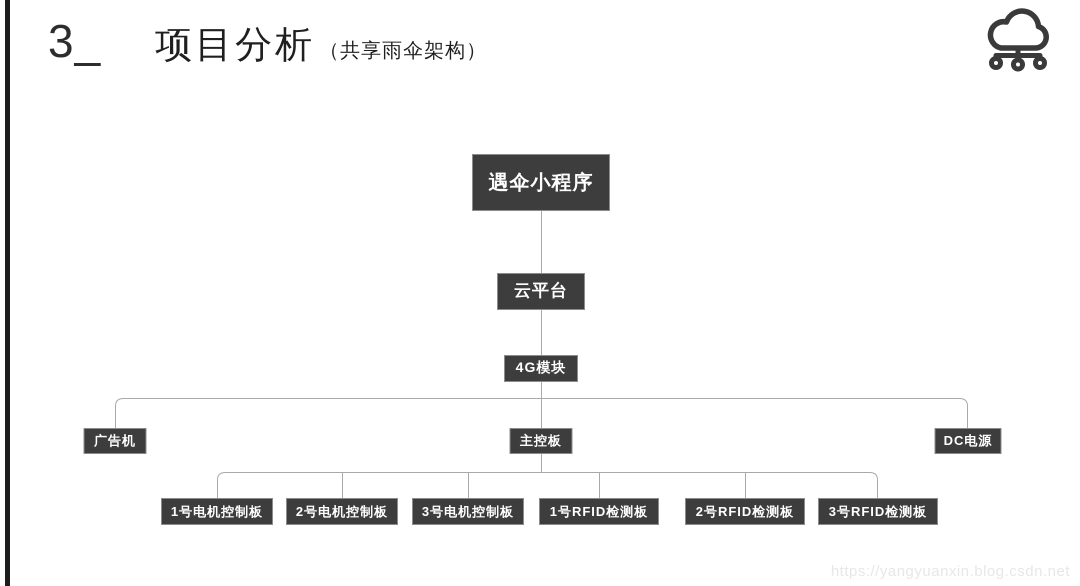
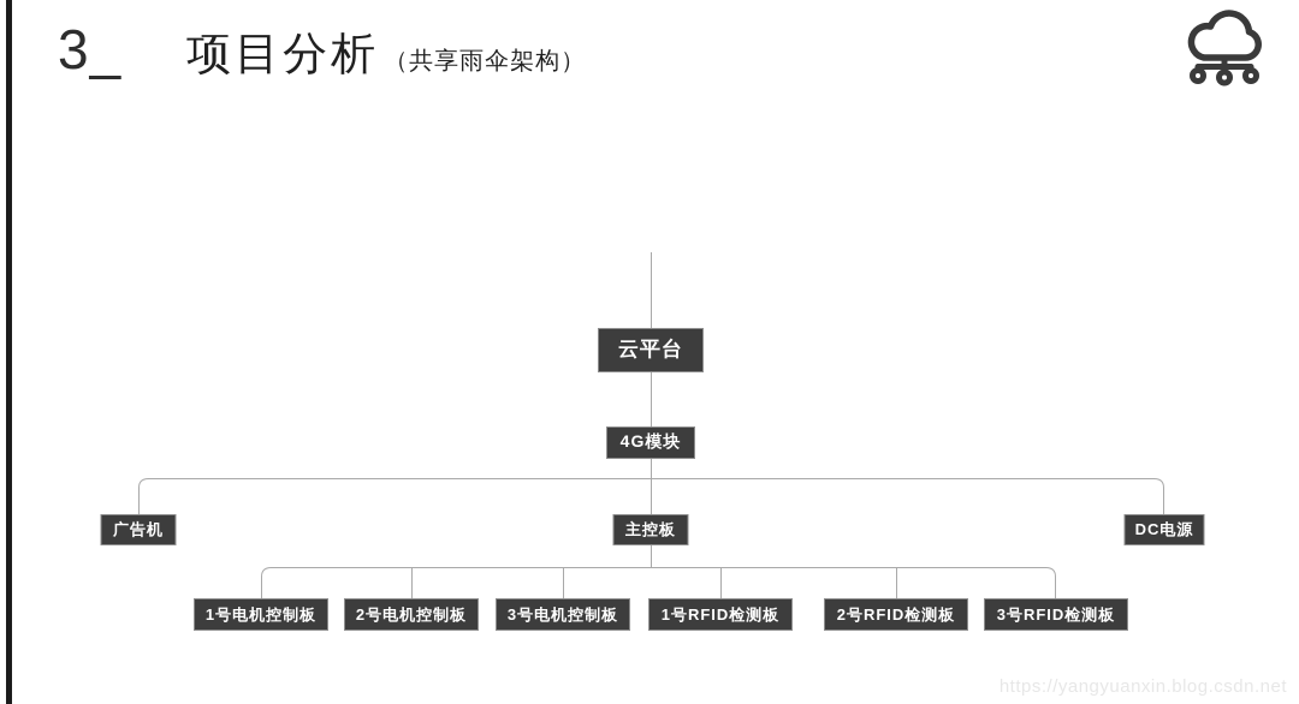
  3_
  项目分析
  （共享雨伞架构）
- 遇伞小程序
  云平台
  4G模块
  广告机
  主控板
  DC电源
  1号电机控制板
  2号电机控制板
  3号电机控制板
  1号RFID检测板
  2号RFID检测板
  3号RFID检测板
  https://yangyuanxin.blog.csdn.net
